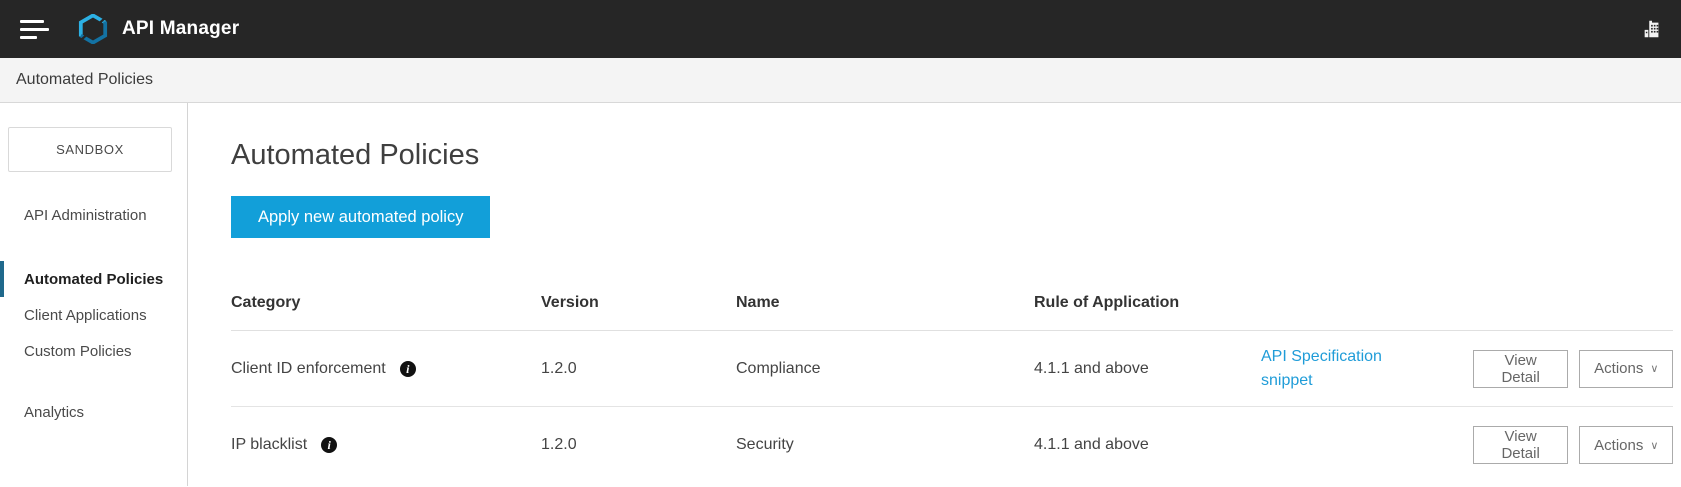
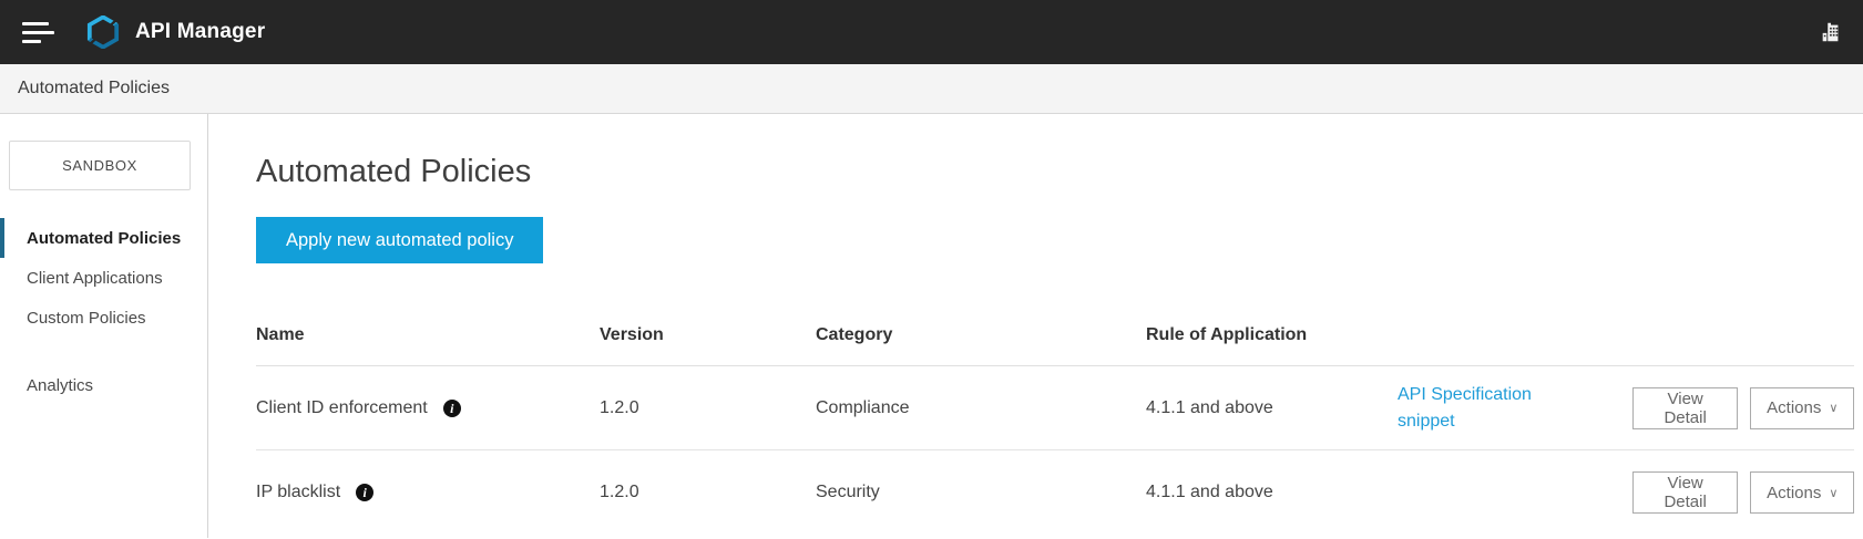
  API Manager
  Automated Policies
  SANDBOX
- API Administration
  Automated Policies
  Client Applications
  Custom Policies
  Analytics
  Automated Policies
  Apply new automated policy
- Category
+ Name
  Version
- Name
+ Category
  Rule of Application
  Client ID enforcement
  i
  1.2.0
  Compliance
  4.1.1 and above
  API Specification snippet
  View Detail
  Actions
  ∨
  IP blacklist
  i
  1.2.0
  Security
  4.1.1 and above
  View Detail
  Actions
  ∨
